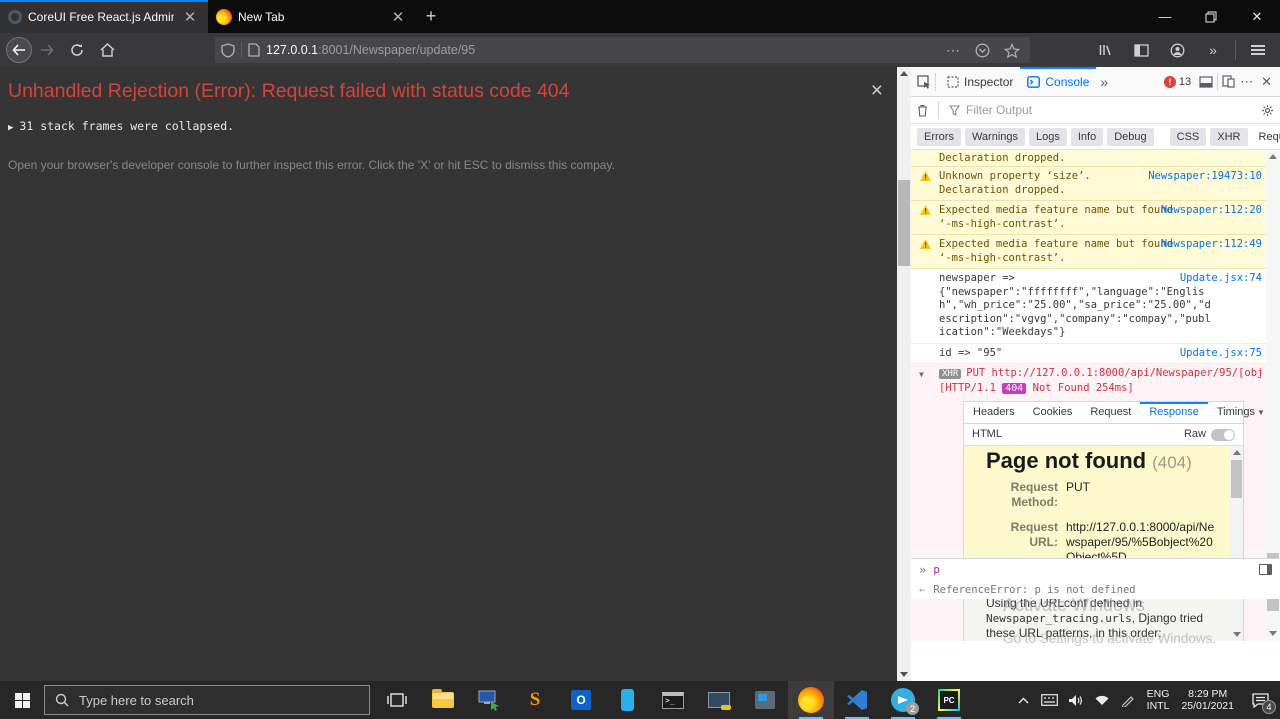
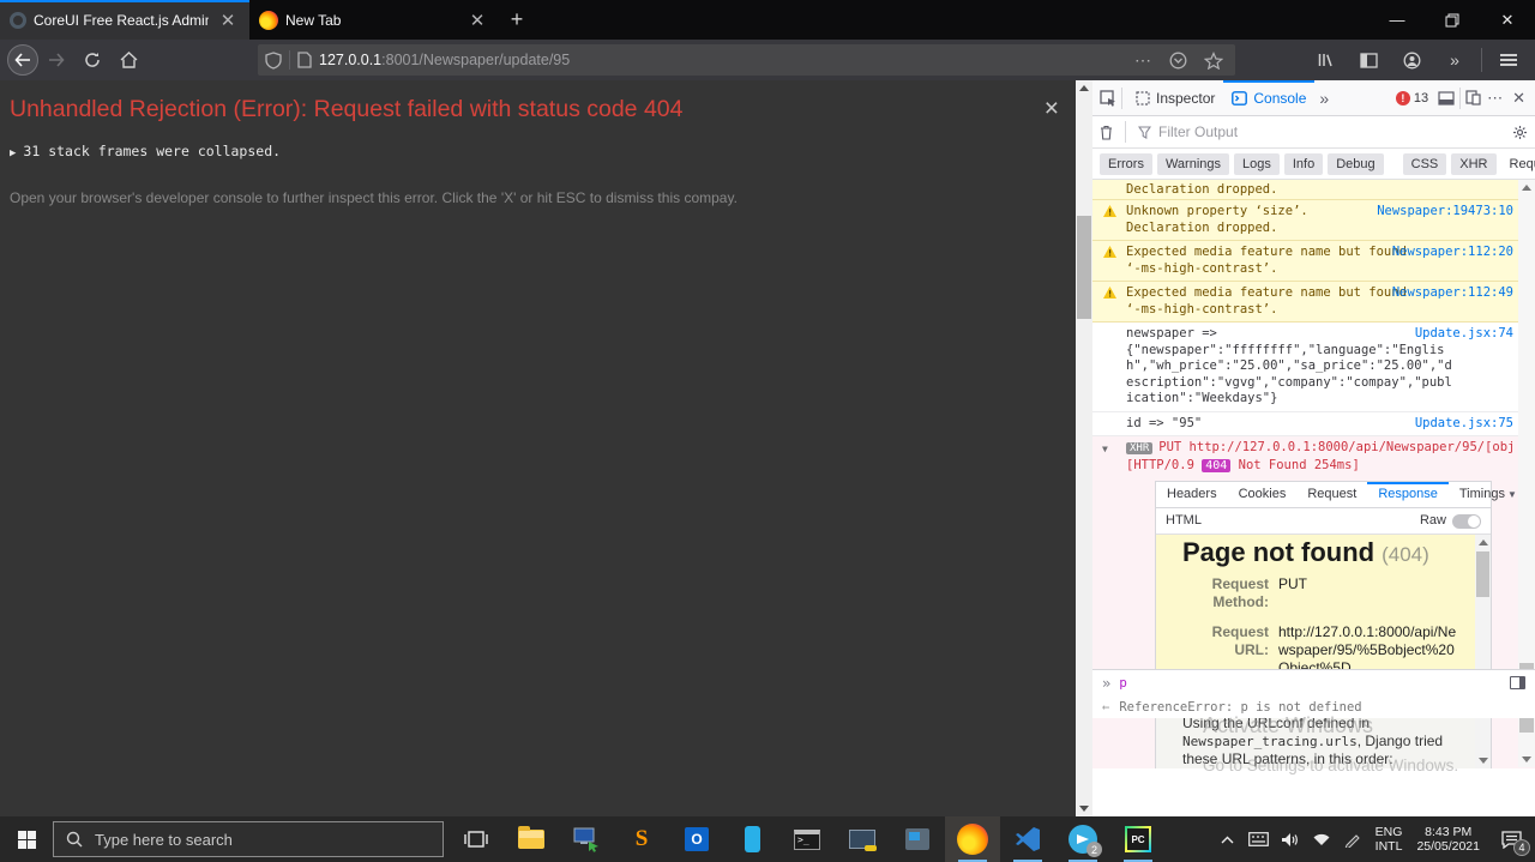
  CoreUI Free React.js Admi
  ✕
  New Tab
  ✕
  +
  —
  ✕
  127.0.0.1:8001/Newspaper/update/95
  ⋯
  »
  Unhandled Rejection (Error): Request failed with status code 404
  ×
  ▶ 31 stack frames were collapsed.
  Open your browser's developer console to further inspect this error. Click the 'X' or hit ESC to dismiss this compay.
  Inspector
  Console
  »
  !
  13
  ⋯
  ✕
  Filter Output
  Errors
  Warnings
  Logs
  Info
  Debug
  CSS
  XHR
  Declaration dropped.
  Unknown property ‘size’.
  Declaration dropped.
  Newspaper:19473:10
  Expected media feature name but found
  ‘-ms-high-contrast’.
  Newspaper:112:20
  Expected media feature name but found
  ‘-ms-high-contrast’.
  Newspaper:112:49
  newspaper =>
  {"newspaper":"ffffffff","language":"English","wh_price":"25.00","sa_price":"25.00","description":"vgvg","company":"compay","publication":"Weekdays"}
  Update.jsx:74
  id => "95"
  Update.jsx:75
  ▼
  XHR PUT http://127.0.0.1:8000/api/Newspaper/95/[obj
- [HTTP/1.1 404 Not Found 254ms]
+ [HTTP/0.9 404 Not Found 254ms]
  Headers
  Cookies
  Request
  Response
  Timings
  ▼
  HTML
  Raw
  Page not found (404)
  Request Method:
  PUT
  Request URL:
  http://127.0.0.1:8000/api/Newspaper/95/%5Bobject%20Object%5D
  Using the URLconf defined in Newspaper_tracing.urls, Django tried these URL patterns, in this order:
  »
  p
  ←
  ReferenceError: p is not defined
  Activate Windows
  Go to Settings to activate Windows.
  Type here to search
  S
  O
  >_
  2
  PC
  ENG
  INTL
- 8:29 PM
+ 8:43 PM
- 25/01/2021
+ 25/05/2021
  4
